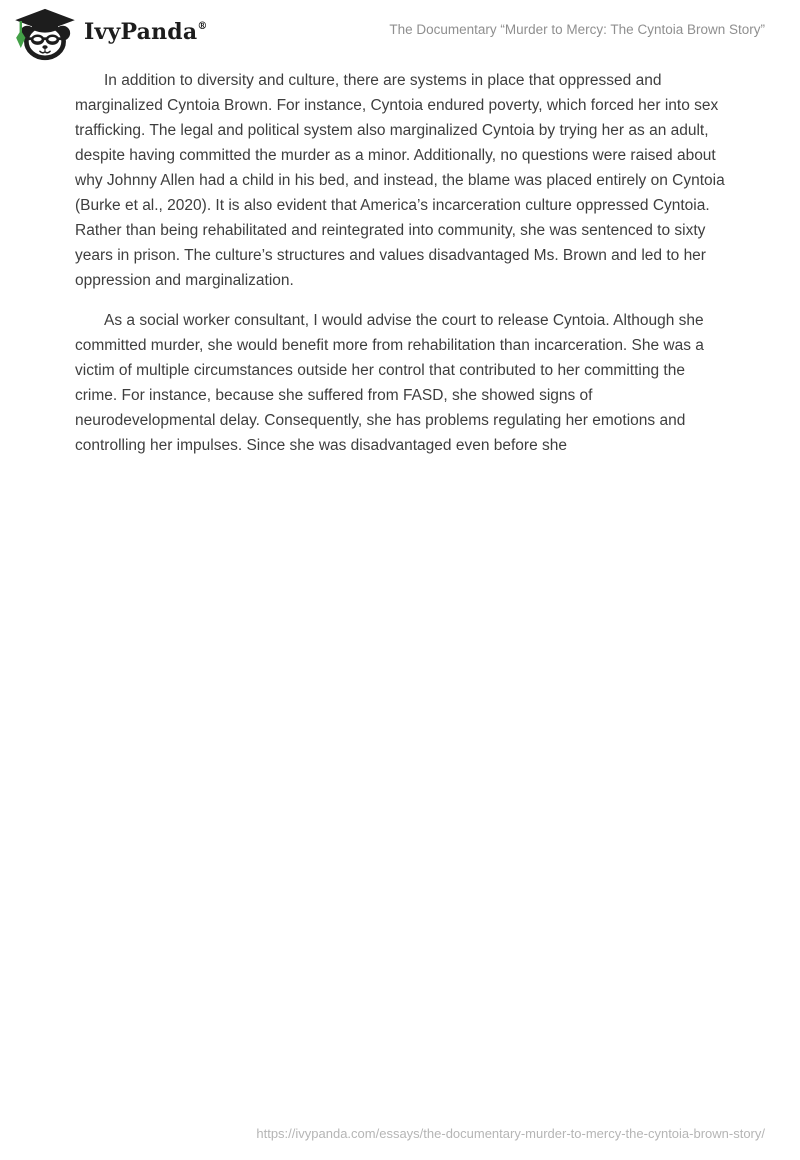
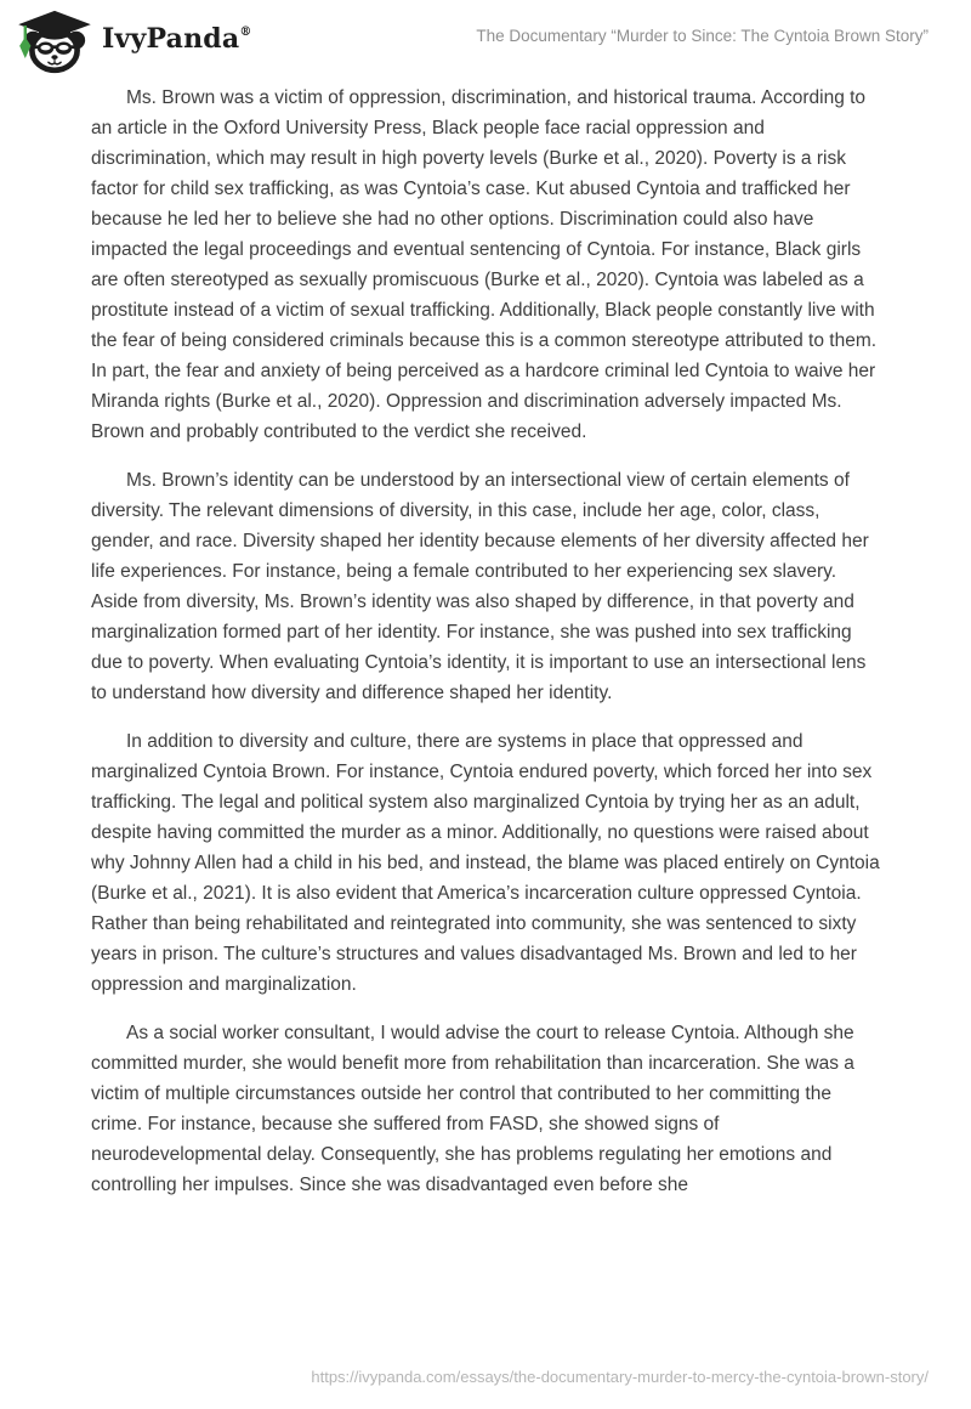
  IvyPanda®
- The Documentary “Murder to Mercy: The Cyntoia Brown Story”
+ The Documentary “Murder to Since: The Cyntoia Brown Story”
+ Ms. Brown was a victim of oppression, discrimination, and historical trauma. According to an article in the Oxford University Press, Black people face racial oppression and discrimination, which may result in high poverty levels (Burke et al., 2020). Poverty is a risk factor for child sex trafficking, as was Cyntoia’s case. Kut abused Cyntoia and trafficked her because he led her to believe she had no other options. Discrimination could also have impacted the legal proceedings and eventual sentencing of Cyntoia. For instance, Black girls are often stereotyped as sexually promiscuous (Burke et al., 2020). Cyntoia was labeled as a prostitute instead of a victim of sexual trafficking. Additionally, Black people constantly live with the fear of being considered criminals because this is a common stereotype attributed to them. In part, the fear and anxiety of being perceived as a hardcore criminal led Cyntoia to waive her Miranda rights (Burke et al., 2020). Oppression and discrimination adversely impacted Ms. Brown and probably contributed to the verdict she received.
+ Ms. Brown’s identity can be understood by an intersectional view of certain elements of diversity. The relevant dimensions of diversity, in this case, include her age, color, class, gender, and race. Diversity shaped her identity because elements of her diversity affected her life experiences. For instance, being a female contributed to her experiencing sex slavery. Aside from diversity, Ms. Brown’s identity was also shaped by difference, in that poverty and marginalization formed part of her identity. For instance, she was pushed into sex trafficking due to poverty. When evaluating Cyntoia’s identity, it is important to use an intersectional lens to understand how diversity and difference shaped her identity.
- In addition to diversity and culture, there are systems in place that oppressed and marginalized Cyntoia Brown. For instance, Cyntoia endured poverty, which forced her into sex trafficking. The legal and political system also marginalized Cyntoia by trying her as an adult, despite having committed the murder as a minor. Additionally, no questions were raised about why Johnny Allen had a child in his bed, and instead, the blame was placed entirely on Cyntoia (Burke et al., 2020). It is also evident that America’s incarceration culture oppressed Cyntoia. Rather than being rehabilitated and reintegrated into community, she was sentenced to sixty years in prison. The culture’s structures and values disadvantaged Ms. Brown and led to her oppression and marginalization.
+ In addition to diversity and culture, there are systems in place that oppressed and marginalized Cyntoia Brown. For instance, Cyntoia endured poverty, which forced her into sex trafficking. The legal and political system also marginalized Cyntoia by trying her as an adult, despite having committed the murder as a minor. Additionally, no questions were raised about why Johnny Allen had a child in his bed, and instead, the blame was placed entirely on Cyntoia (Burke et al., 2021). It is also evident that America’s incarceration culture oppressed Cyntoia. Rather than being rehabilitated and reintegrated into community, she was sentenced to sixty years in prison. The culture’s structures and values disadvantaged Ms. Brown and led to her oppression and marginalization.
  As a social worker consultant, I would advise the court to release Cyntoia. Although she committed murder, she would benefit more from rehabilitation than incarceration. She was a victim of multiple circumstances outside her control that contributed to her committing the crime. For instance, because she suffered from FASD, she showed signs of neurodevelopmental delay. Consequently, she has problems regulating her emotions and controlling her impulses. Since she was disadvantaged even before she
  https://ivypanda.com/essays/the-documentary-murder-to-mercy-the-cyntoia-brown-story/
